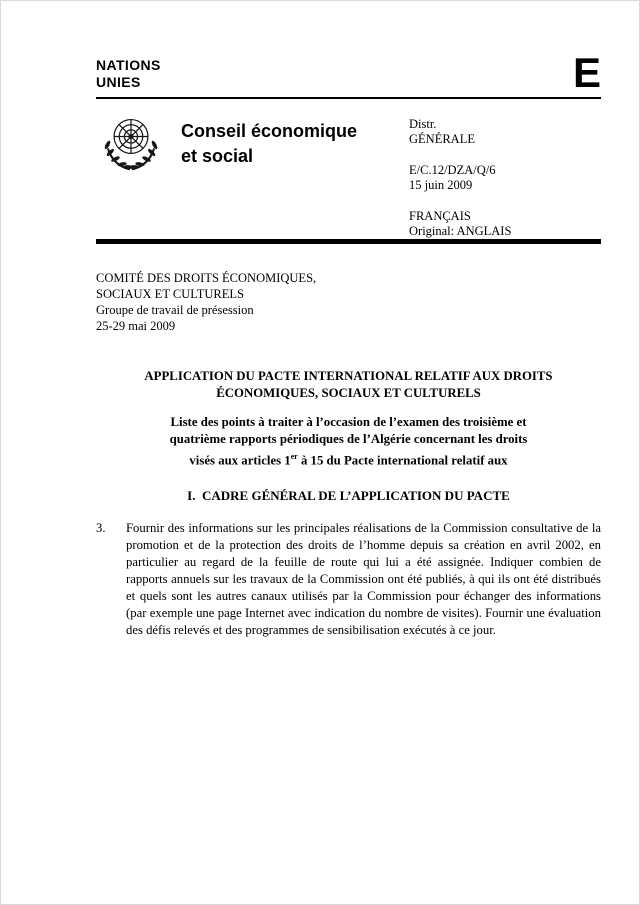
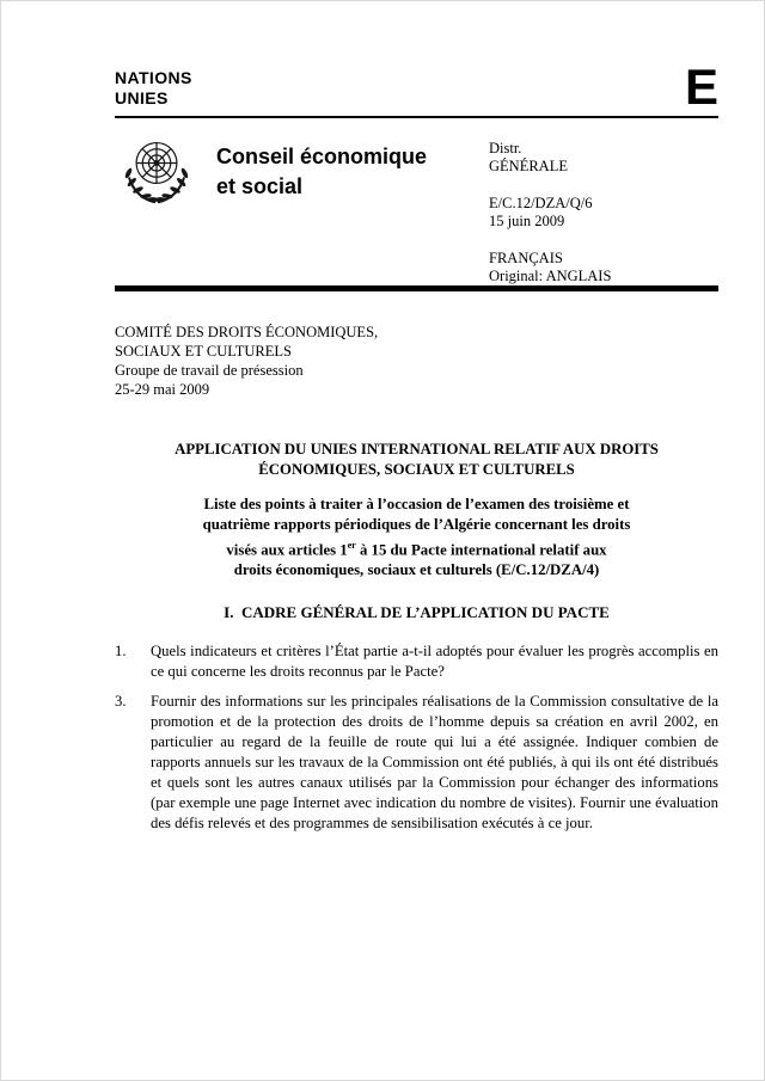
  NATIONS
  UNIES
  E
  Conseil économique
  et social
  Distr.
  GÉNÉRALE
  E/C.12/DZA/Q/6
  15 juin 2009
  FRANÇAIS
  Original: ANGLAIS
  COMITÉ DES DROITS ÉCONOMIQUES,
  SOCIAUX ET CULTURELS
  Groupe de travail de présession
  25-29 mai 2009
- APPLICATION DU PACTE INTERNATIONAL RELATIF AUX DROITS
+ APPLICATION DU UNIES INTERNATIONAL RELATIF AUX DROITS
  ÉCONOMIQUES, SOCIAUX ET CULTURELS
  Liste des points à traiter à l’occasion de l’examen des troisième et
  quatrième rapports périodiques de l’Algérie concernant les droits
  visés aux articles 1er à 15 du Pacte international relatif aux
+ droits économiques, sociaux et culturels (E/C.12/DZA/4)
  I. CADRE GÉNÉRAL DE L’APPLICATION DU PACTE
+ 1.
+ Quels indicateurs et critères l’État partie a-t-il adoptés pour évaluer les progrès accomplis en ce qui concerne les droits reconnus par le Pacte?
  3.
  Fournir des informations sur les principales réalisations de la Commission consultative de la promotion et de la protection des droits de l’homme depuis sa création en avril 2002, en particulier au regard de la feuille de route qui lui a été assignée. Indiquer combien de rapports annuels sur les travaux de la Commission ont été publiés, à qui ils ont été distribués et quels sont les autres canaux utilisés par la Commission pour échanger des informations (par exemple une page Internet avec indication du nombre de visites). Fournir une évaluation des défis relevés et des programmes de sensibilisation exécutés à ce jour.
